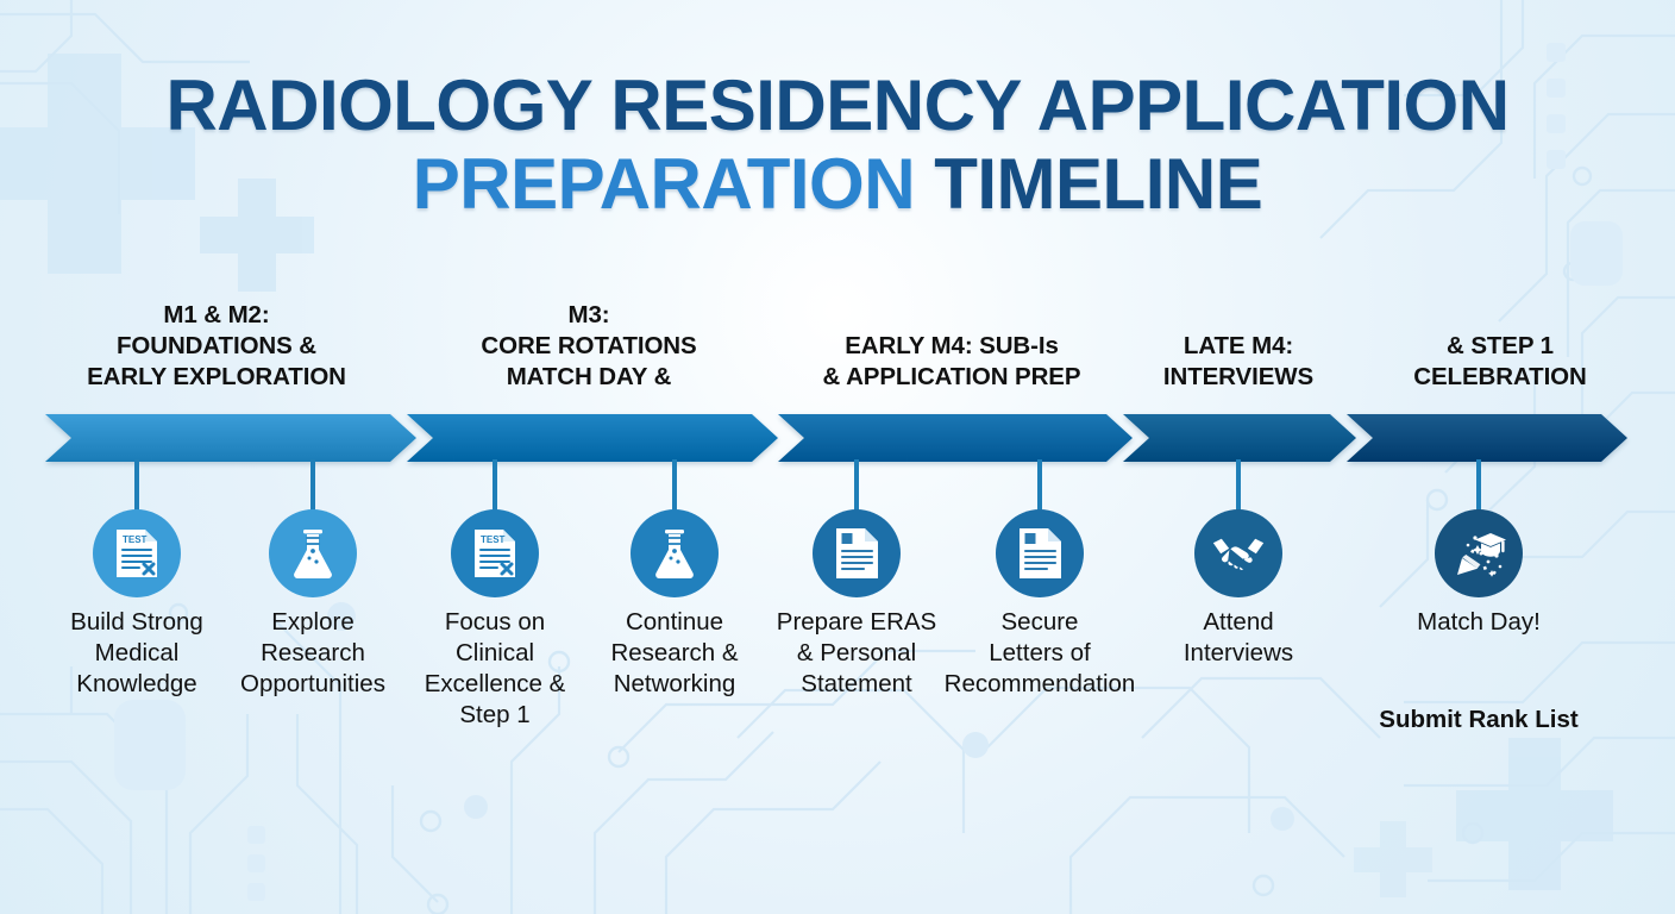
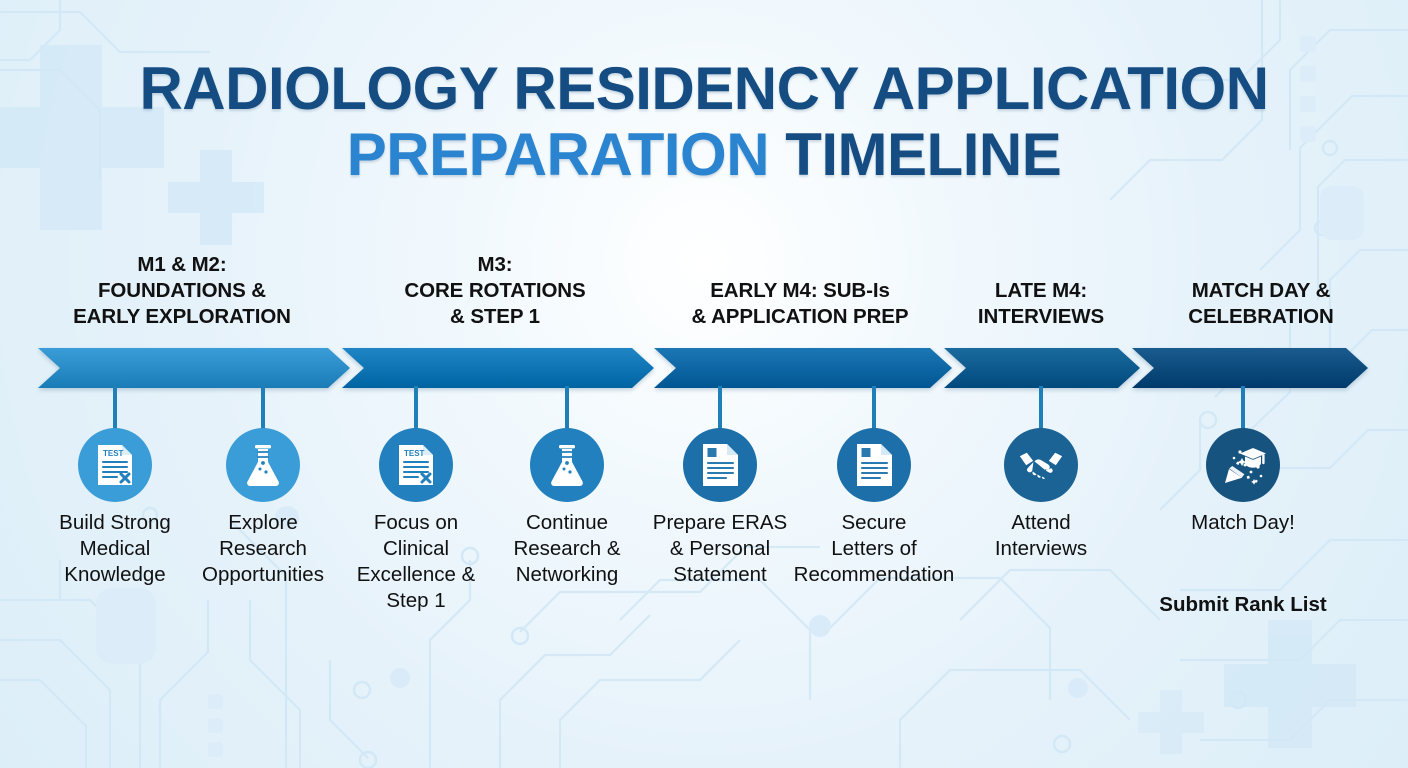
  RADIOLOGY RESIDENCY APPLICATION
  PREPARATION TIMELINE
  M1 & M2:
  FOUNDATIONS &
  EARLY EXPLORATION
  M3:
  CORE ROTATIONS
- MATCH DAY &
+ & STEP 1
  EARLY M4: SUB-Is
  & APPLICATION PREP
  LATE M4:
  INTERVIEWS
- & STEP 1
+ MATCH DAY &
  CELEBRATION
  TEST
  Build Strong
  Medical
  Knowledge
  Explore
  Research
  Opportunities
  TEST
  Focus on
  Clinical
  Excellence &
  Step 1
  Continue
  Research &
  Networking
  Prepare ERAS
  & Personal
  Statement
  Secure
  Letters of
  Recommendation
  Attend
  Interviews
  Match Day!
  Submit Rank List
